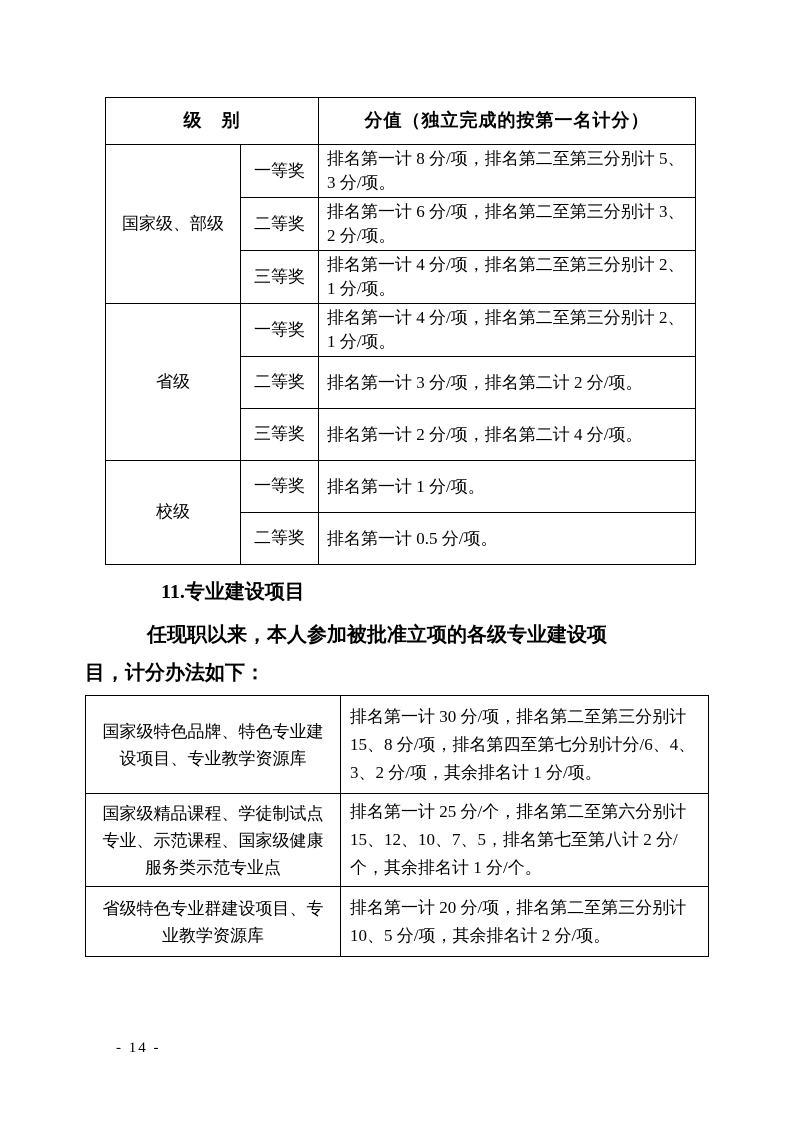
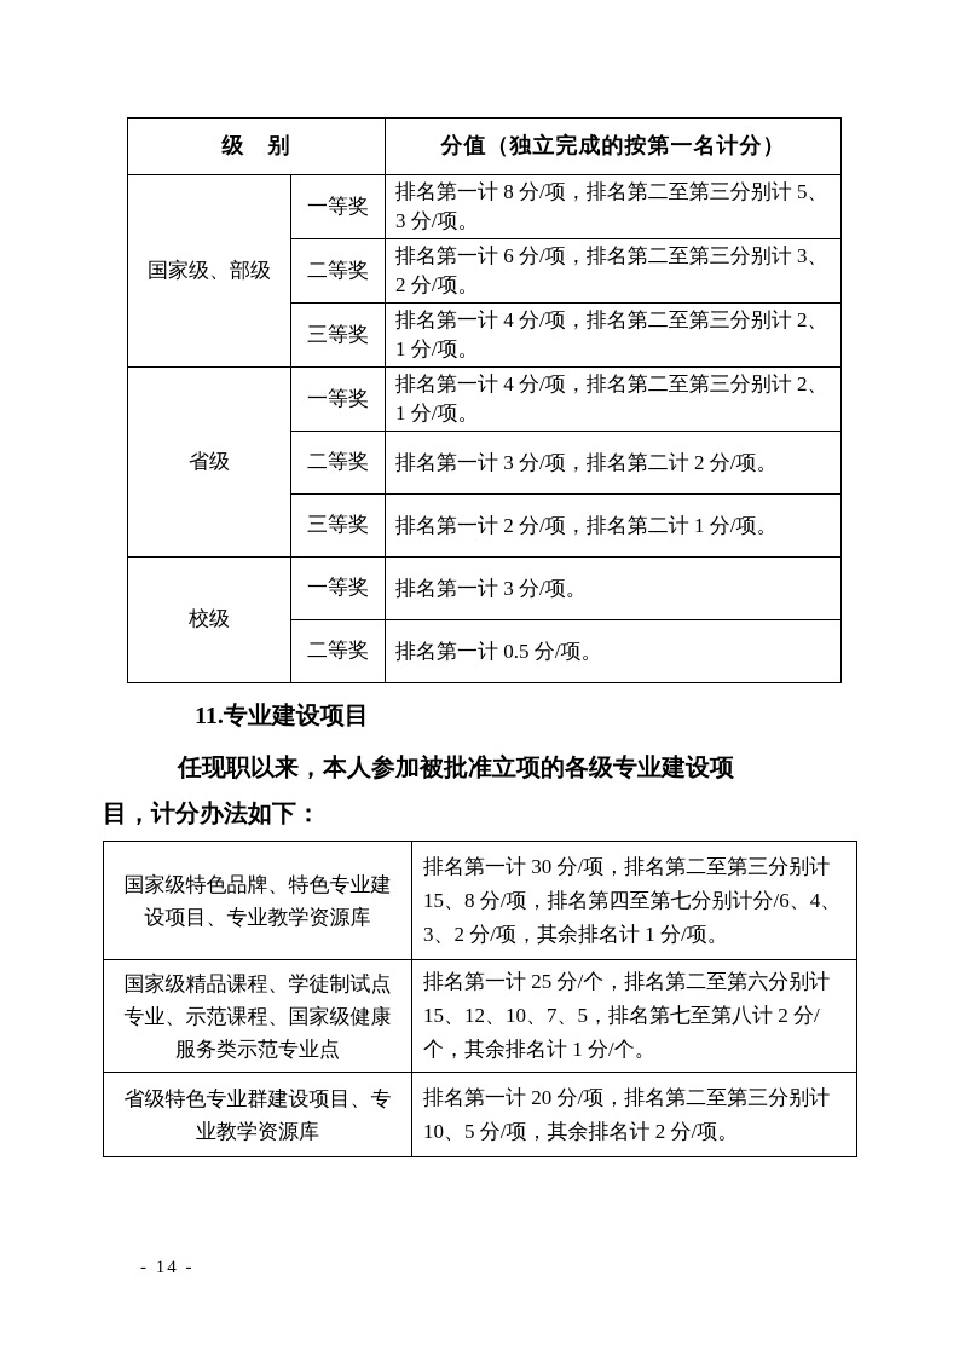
  级 别	分值（独立完成的按第一名计分）
  国家级、部级	一等奖	排名第一计 8 分/项，排名第二至第三分别计 5、3 分/项。
  二等奖	排名第一计 6 分/项，排名第二至第三分别计 3、2 分/项。
  三等奖	排名第一计 4 分/项，排名第二至第三分别计 2、1 分/项。
  省级	一等奖	排名第一计 4 分/项，排名第二至第三分别计 2、1 分/项。
  二等奖	排名第一计 3 分/项，排名第二计 2 分/项。
- 三等奖	排名第一计 2 分/项，排名第二计 4 分/项。
+ 三等奖	排名第一计 2 分/项，排名第二计 1 分/项。
- 校级	一等奖	排名第一计 1 分/项。
+ 校级	一等奖	排名第一计 3 分/项。
  二等奖	排名第一计 0.5 分/项。
  11.专业建设项目
  任现职以来，本人参加被批准立项的各级专业建设项
  目，计分办法如下：
  国家级特色品牌、特色专业建设项目、专业教学资源库	排名第一计 30 分/项，排名第二至第三分别计 15、8 分/项，排名第四至第七分别计分/6、4、3、2 分/项，其余排名计 1 分/项。
  国家级精品课程、学徒制试点专业、示范课程、国家级健康服务类示范专业点	排名第一计 25 分/个，排名第二至第六分别计 15、12、10、7、5，排名第七至第八计 2 分/个，其余排名计 1 分/个。
  省级特色专业群建设项目、专业教学资源库	排名第一计 20 分/项，排名第二至第三分别计 10、5 分/项，其余排名计 2 分/项。
  - 14 -
